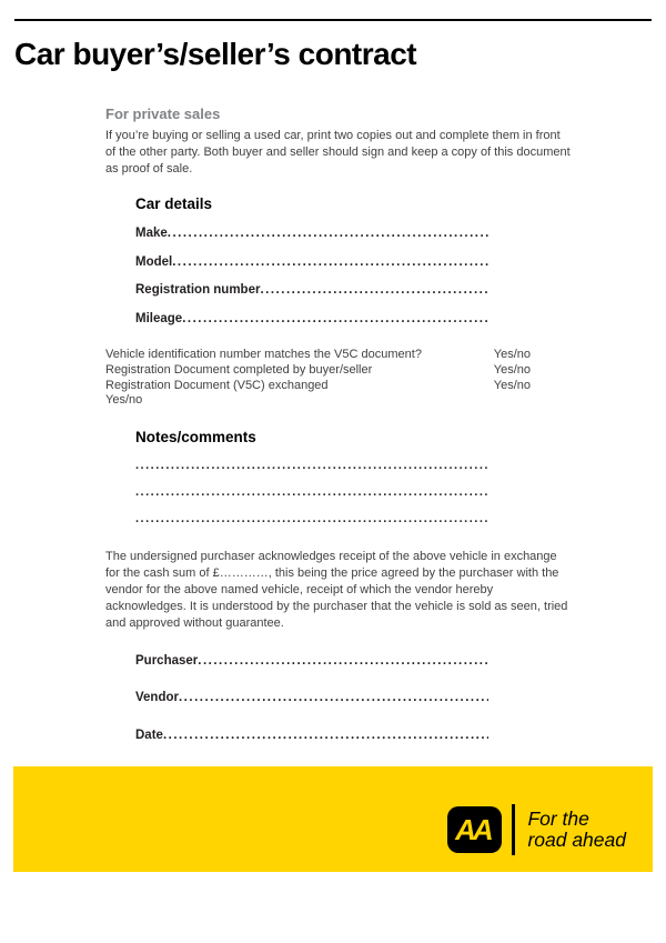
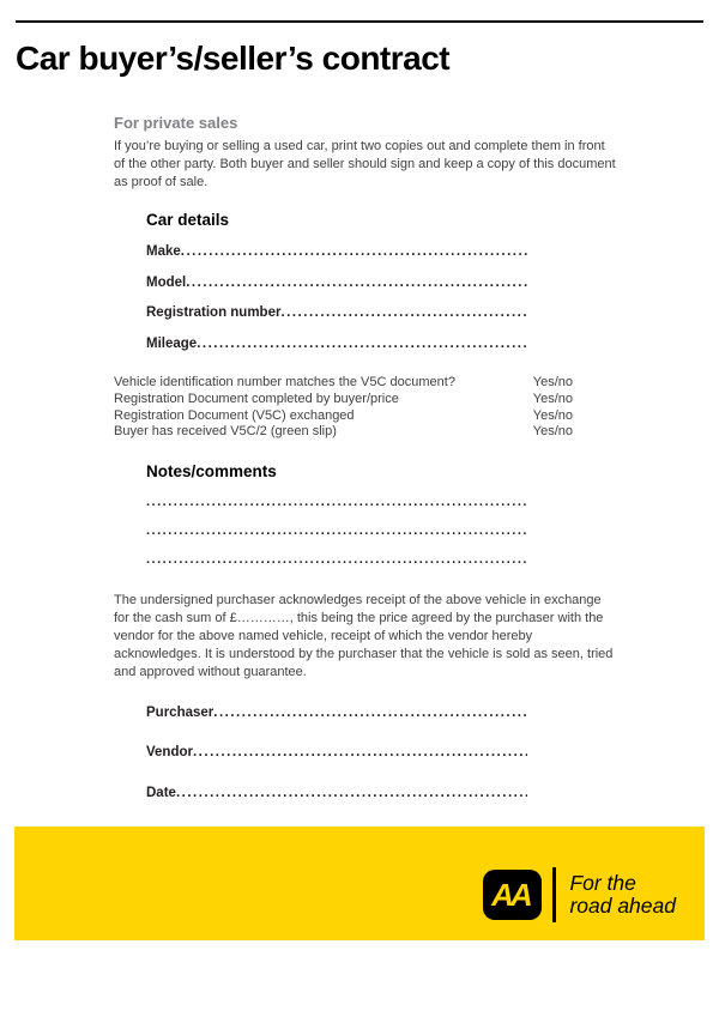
  Car buyer’s/seller’s contract
  For private sales
  If you’re buying or selling a used car, print two copies out and complete them in front of the other party. Both buyer and seller should sign and keep a copy of this document as proof of sale.
  Car details
  Make
  Model
  Registration number
  Mileage
  Vehicle identification number matches the V5C document?
  Yes/no
- Registration Document completed by buyer/seller
+ Registration Document completed by buyer/price
  Yes/no
  Registration Document (V5C) exchanged
  Yes/no
+ Buyer has received V5C/2 (green slip)
  Yes/no
  Notes/comments
  The undersigned purchaser acknowledges receipt of the above vehicle in exchange for the cash sum of £…………, this being the price agreed by the purchaser with the vendor for the above named vehicle, receipt of which the vendor hereby acknowledges. It is understood by the purchaser that the vehicle is sold as seen, tried and approved without guarantee.
  Purchaser
  Vendor
  Date
  AA
  For the
  road ahead
